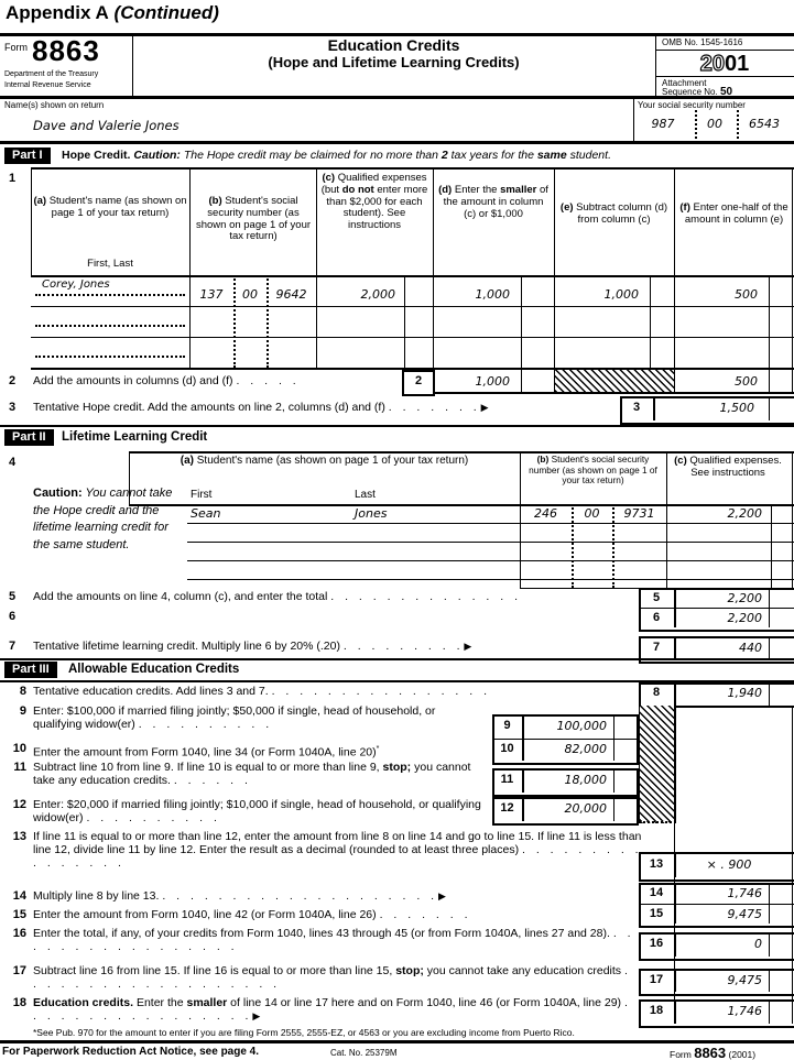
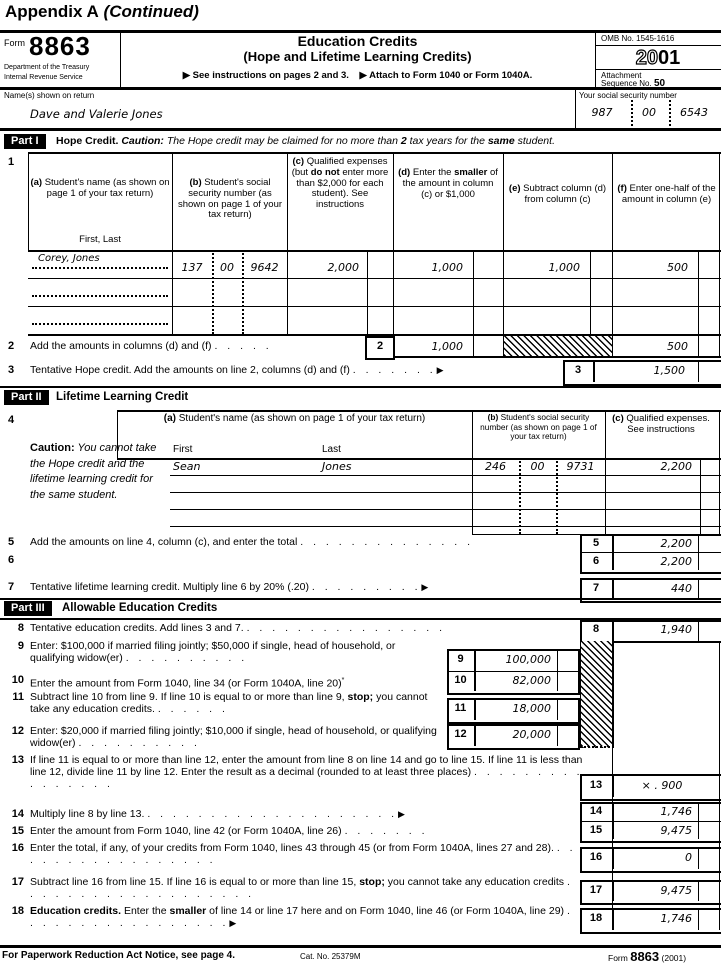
  Appendix A (Continued)
  Form
  8863
  Education Credits
  (Hope and Lifetime Learning Credits)
+ ▶ See instructions on pages 2 and 3. ▶ Attach to Form 1040 or Form 1040A.
  OMB No. 1545-1616
  2001
  Attachment
  Sequence No. 50
  Name(s) shown on return
  Dave and Valerie Jones
  Your social security number
  987
  00
  6543
  Part I
  Hope Credit. Caution: The Hope credit may be claimed for no more than 2 tax years for the same student.
  1
  (a) Student's name (as shown on page 1 of your tax return)
  First, Last
  (b) Student's social security number (as shown on page 1 of your tax return)
  (c) Qualified expenses (but do not enter more than $2,000 for each student). See instructions
  (d) Enter the smaller of the amount in column (c) or $1,000
  (e) Subtract column (d) from column (c)
  (f) Enter one-half of the amount in column (e)
  Corey, Jones
  137
  00
  9642
  2,000
  1,000
  1,000
  500
  2
  Add the amounts in columns (d) and (f) . . . . .
  2
  1,000
  500
  3
  Tentative Hope credit. Add the amounts on line 2, columns (d) and (f) . . . . . . . ▶
  3
  1,500
  Part II
  Lifetime Learning Credit
  4
  Caution: You cannot take the Hope credit and the lifetime learning credit for the same student.
  (a) Student's name (as shown on page 1 of your tax return)
  First
  Last
  (b) Student's social security number (as shown on page 1 of your tax return)
  (c) Qualified expenses. See instructions
  Sean
  Jones
  246
  00
  9731
  2,200
  5
  Add the amounts on line 4, column (c), and enter the total . . . . . . . . . . . . . .
  5
  2,200
  6
  6
  2,200
  7
  Tentative lifetime learning credit. Multiply line 6 by 20% (.20) . . . . . . . . . ▶
  7
  440
  Part III
  Allowable Education Credits
  8
  Tentative education credits. Add lines 3 and 7. . . . . . . . . . . . . . . . .
  8
  1,940
  9
  Enter: $100,000 if married filing jointly; $50,000 if single, head of household, or qualifying widow(er) . . . . . . . . . .
  9
  100,000
  10
  82,000
  10
  Enter the amount from Form 1040, line 34 (or Form 1040A, line 20)
  11
  Subtract line 10 from line 9. If line 10 is equal to or more than line 9, stop; you cannot take any education credits. . . . . . .
  11
  18,000
  12
  Enter: $20,000 if married filing jointly; $10,000 if single, head of household, or qualifying widow(er) . . . . . . . . . .
  12
  20,000
  13
  If line 11 is equal to or more than line 12, enter the amount from line 8 on line 14 and go to line 15. If line 11 is less than line 12, divide line 11 by line 12. Enter the result as a decimal (rounded to at least three places) . . . . . . . . . . . . . . . .
  13
  × . 900
  14
  Multiply line 8 by line 13. . . . . . . . . . . . . . . . . . . . . ▶
  14
  1,746
  15
  Enter the amount from Form 1040, line 42 (or Form 1040A, line 26) . . . . . . .
  15
  9,475
  16
  Enter the total, if any, of your credits from Form 1040, lines 43 through 45 (or from Form 1040A, lines 27 and 28). . . . . . . . . . . . . . . . . .
  16
  0
  17
  Subtract line 16 from line 15. If line 16 is equal to or more than line 15, stop; you cannot take any education credits . . . . . . . . . . . . . . . . . . .
  17
  9,475
  18
  Education credits. Enter the smaller of line 14 or line 17 here and on Form 1040, line 46 (or Form 1040A, line 29) . . . . . . . . . . . . . . . . . ▶
  18
  1,746
- *See Pub. 970 for the amount to enter if you are filing Form 2555, 2555-EZ, or 4563 or you are excluding income from Puerto Rico.
  For Paperwork Reduction Act Notice, see page 4.
  Cat. No. 25379M
  Form 8863 (2001)
